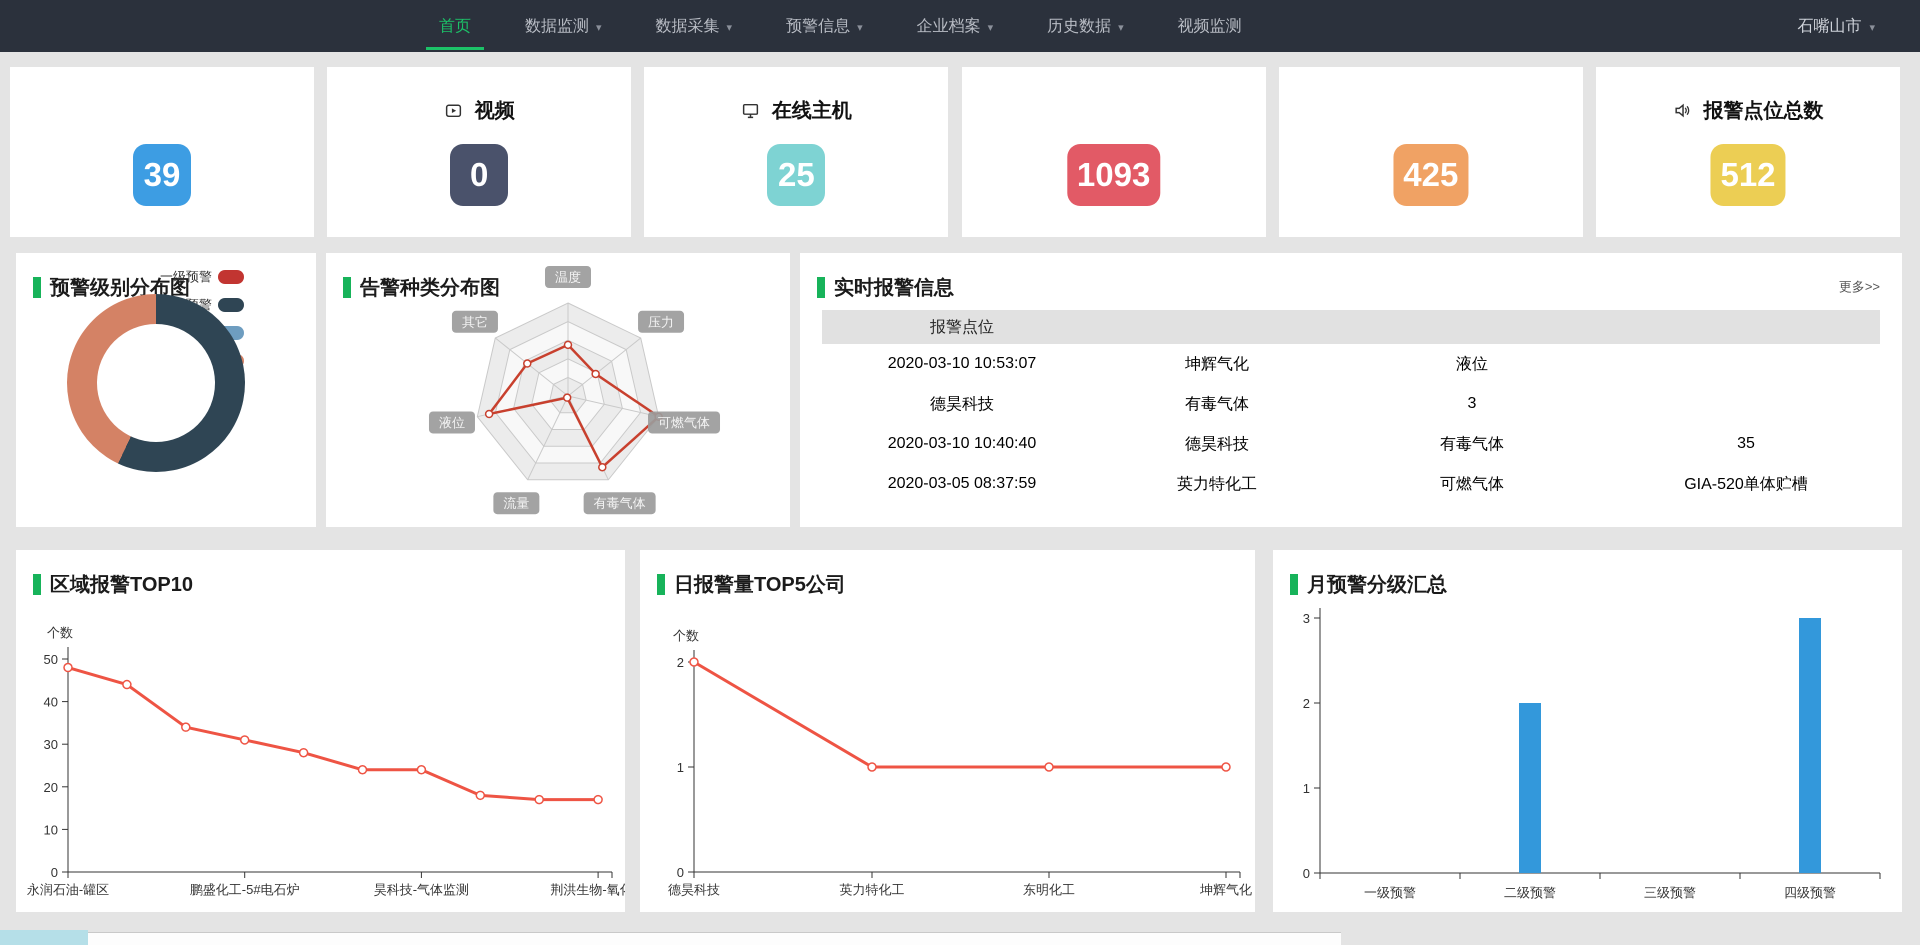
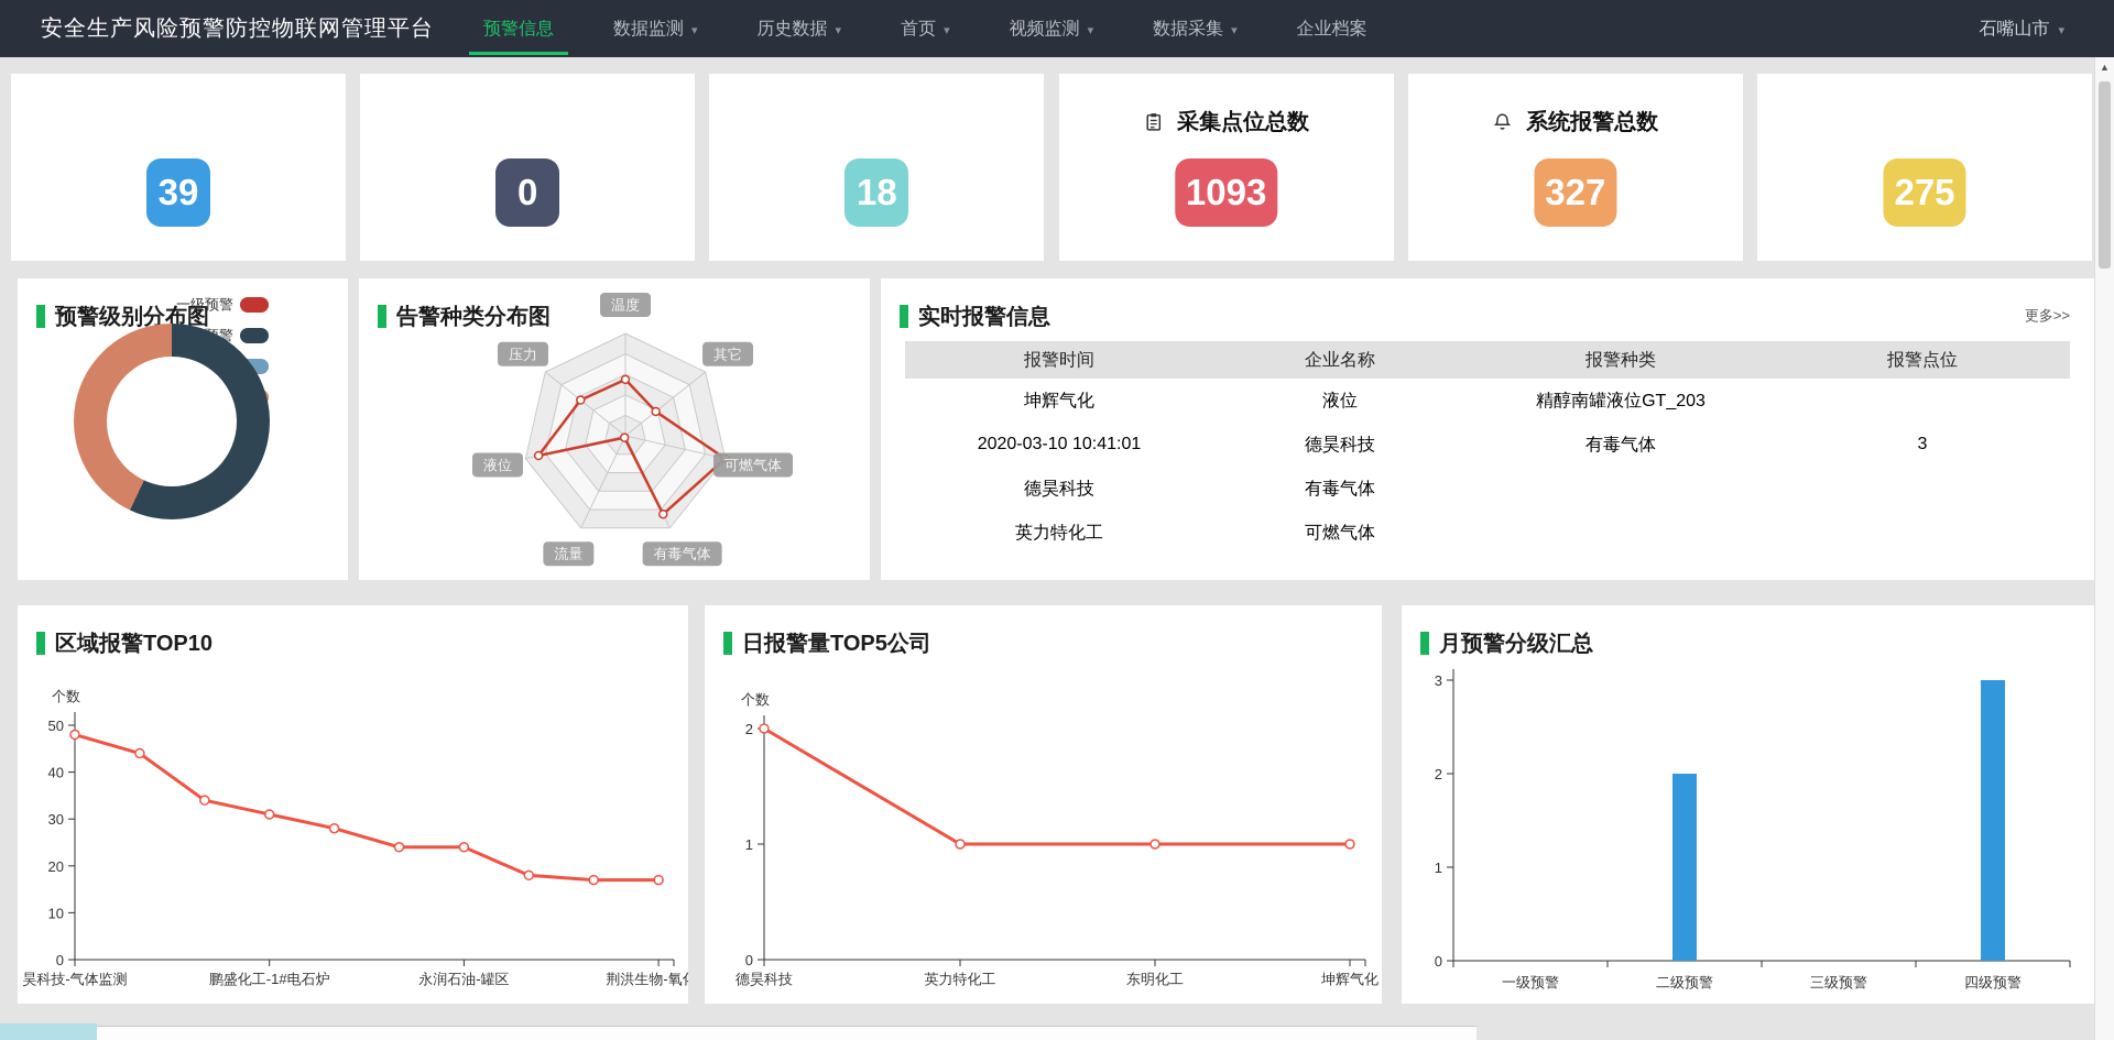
+ 安全生产风险预警防控物联网管理平台
- 首页
+ 预警信息
  数据监测
  ▾
- 数据采集
+ 历史数据
  ▾
- 预警信息
+ 首页
  ▾
- 企业档案
+ 视频监测
  ▾
- 历史数据
+ 数据采集
  ▾
- 视频监测
+ 企业档案
  石嘴山市
  ▾
  39
- 视频
  0
- 在线主机
- 25
+ 18
+ 采集点位总数
  1093
+ 系统报警总数
- 425
+ 327
- 报警点位总数
- 512
+ 275
  预警级别分布图
  一级预警
  告警种类分布图
  温度
- 压力
+ 其它
  可燃气体
  有毒气体
  流量
  液位
- 其它
+ 压力
  实时报警信息
  更多>>
+ 报警时间
+ 企业名称
+ 报警种类
  报警点位
- 2020-03-10 10:53:07
  坤辉气化
  液位
+ 精醇南罐液位GT_203
+ 2020-03-10 10:41:01
  德昊科技
  有毒气体
  3
- 2020-03-10 10:40:40
  德昊科技
  有毒气体
- 35
- 2020-03-05 08:37:59
  英力特化工
  可燃气体
- GIA-520单体贮槽
  区域报警TOP10
  0
  10
  20
  30
  40
  50
  个数
- 永润石油-罐区
+ 昊科技-气体监测
- 鹏盛化工-5#电石炉
+ 鹏盛化工-1#电石炉
- 昊科技-气体监测
+ 永润石油-罐区
  荆洪生物-氧
  日报警量TOP5公司
  0
  1
  2
  个数
  德昊科技
  英力特化工
  东明化工
  坤辉气化
  月预警分级汇总
  0
  1
  2
  3
  一级预警
  二级预警
  三级预警
  四级预警
+ ▲
